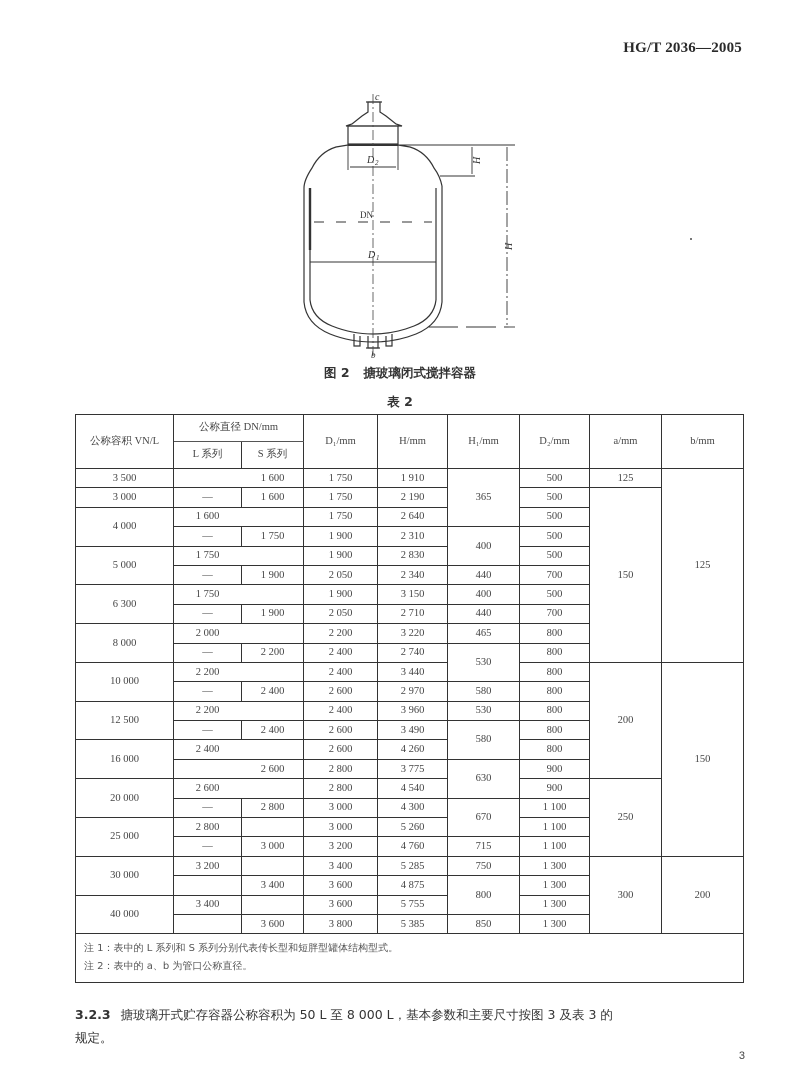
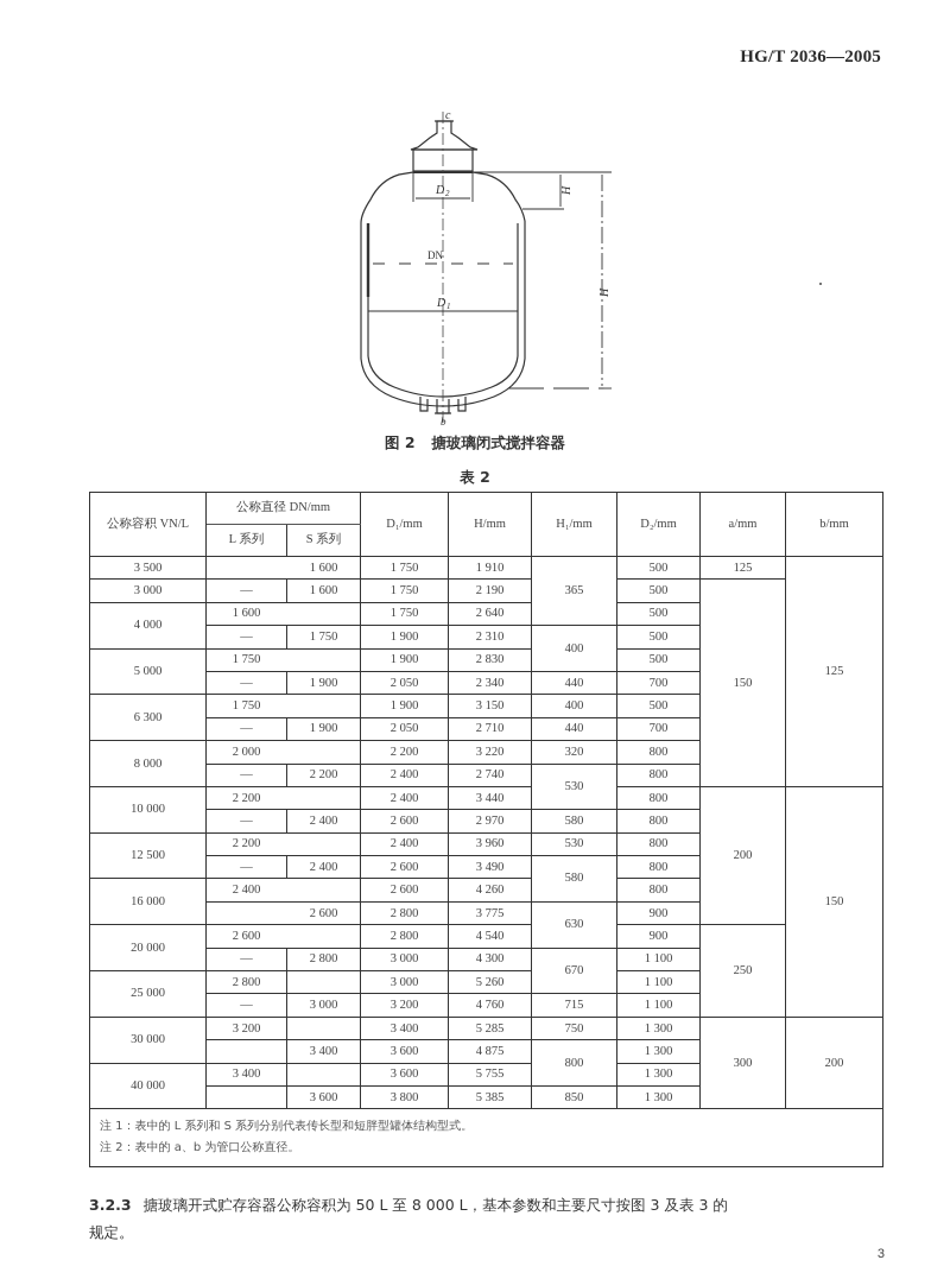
  HG/T 2036—2005
  c
  D
  2
  DN
  D
  1
  b
  图 2 搪玻璃闭式搅拌容器
  表 2
  公称容积 VN/L	公称直径 DN/mm	D₁/mm	H/mm	H₁/mm	D₂/mm	a/mm	b/mm
  L 系列	S 系列
  3 500		1 600	1 750	1 910	365	500	125	125
  3 000	—	1 600	1 750	2 190	500	150
  4 000	1 600		1 750	2 640	500
  —	1 750	1 900	2 310	400	500
  5 000	1 750		1 900	2 830	500
  —	1 900	2 050	2 340	440	700
  6 300	1 750		1 900	3 150	400	500
  —	1 900	2 050	2 710	440	700
- 8 000	2 000		2 200	3 220	465	800
+ 8 000	2 000		2 200	3 220	320	800
  —	2 200	2 400	2 740	530	800
  10 000	2 200		2 400	3 440	800	200	150
  —	2 400	2 600	2 970	580	800
  12 500	2 200		2 400	3 960	530	800
  —	2 400	2 600	3 490	580	800
  16 000	2 400		2 600	4 260	800
  	2 600	2 800	3 775	630	900
  20 000	2 600		2 800	4 540	900	250
  —	2 800	3 000	4 300	670	1 100
  25 000	2 800		3 000	5 260	1 100
  —	3 000	3 200	4 760	715	1 100
  30 000	3 200		3 400	5 285	750	1 300	300	200
  	3 400	3 600	4 875	800	1 300
  40 000	3 400		3 600	5 755	1 300
  	3 600	3 800	5 385	850	1 300
  注 1：表中的 L 系列和 S 系列分别代表传长型和短胖型罐体结构型式。 注 2：表中的 a、b 为管口公称直径。
  3.2.3 搪玻璃开式贮存容器公称容积为 50 L 至 8 000 L，基本参数和主要尺寸按图 3 及表 3 的
  规定。
  3
